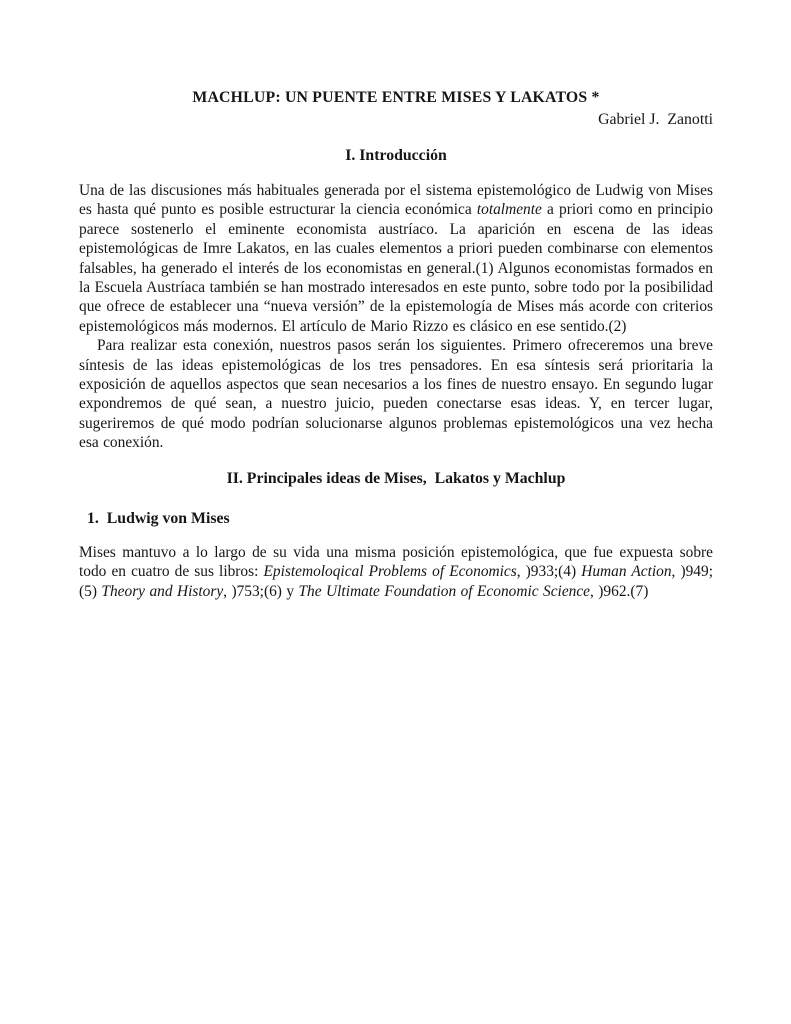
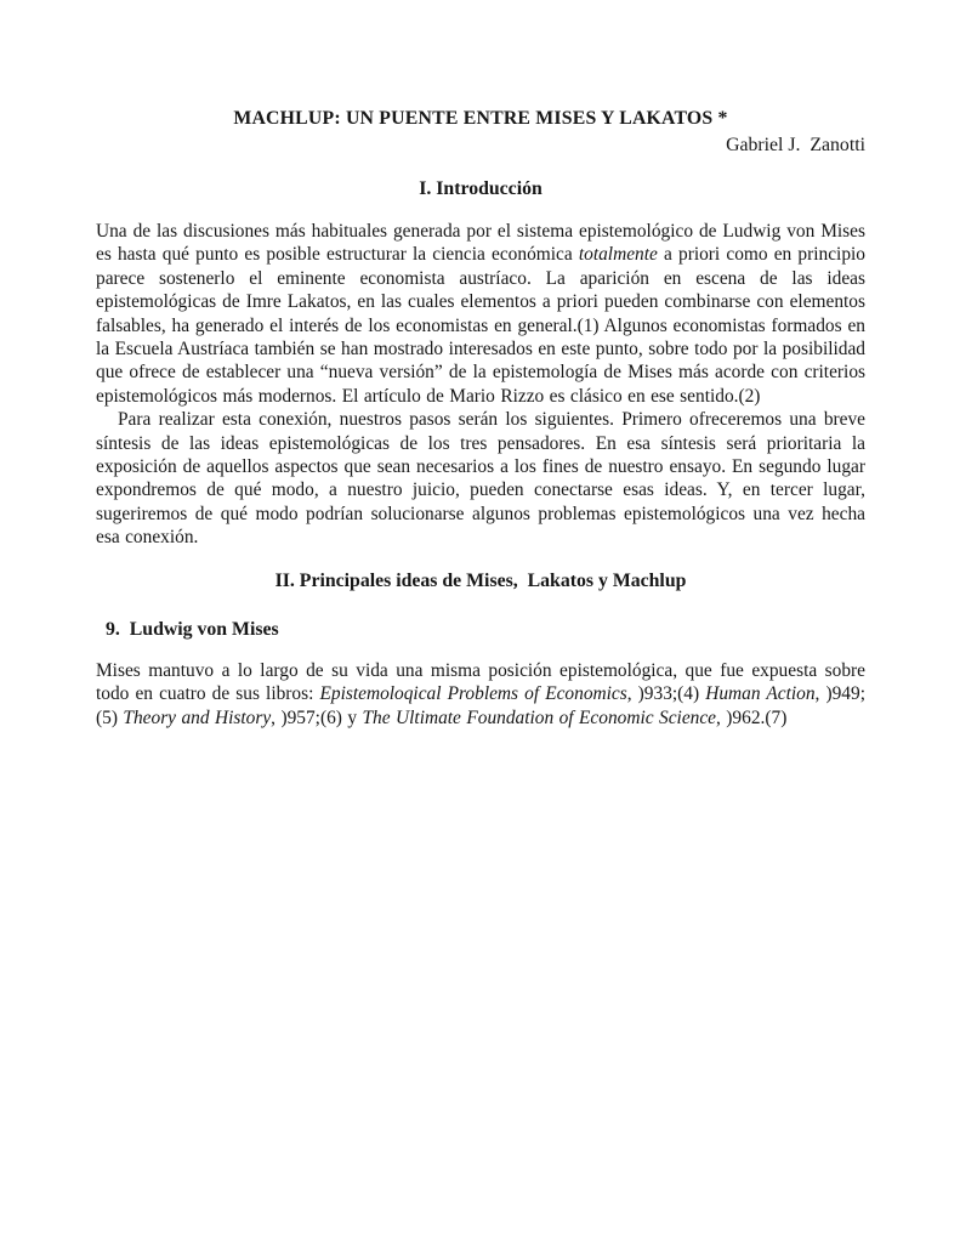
  MACHLUP: UN PUENTE ENTRE MISES Y LAKATOS *
  Gabriel J. Zanotti
  I. Introducción
  Una de las discusiones más habituales generada por el sistema epistemológico de Ludwig von Mises es hasta qué punto es posible estructurar la ciencia económica totalmente a priori como en principio parece sostenerlo el eminente economista austríaco. La aparición en escena de las ideas epistemológicas de Imre Lakatos, en las cuales elementos a priori pueden combinarse con elementos falsables, ha generado el interés de los economistas en general.(1) Algunos economistas formados en la Escuela Austríaca también se han mostrado interesados en este punto, sobre todo por la posibilidad que ofrece de establecer una “nueva versión” de la epistemología de Mises más acorde con criterios epistemológicos más modernos. El artículo de Mario Rizzo es clásico en ese sentido.(2)
- Para realizar esta conexión, nuestros pasos serán los siguientes. Primero ofreceremos una breve síntesis de las ideas epistemológicas de los tres pensadores. En esa síntesis será prioritaria la exposición de aquellos aspectos que sean necesarios a los fines de nuestro ensayo. En segundo lugar expondremos de qué sean, a nuestro juicio, pueden conectarse esas ideas. Y, en tercer lugar, sugeriremos de qué modo podrían solucionarse algunos problemas epistemológicos una vez hecha esa conexión.
+ Para realizar esta conexión, nuestros pasos serán los siguientes. Primero ofreceremos una breve síntesis de las ideas epistemológicas de los tres pensadores. En esa síntesis será prioritaria la exposición de aquellos aspectos que sean necesarios a los fines de nuestro ensayo. En segundo lugar expondremos de qué modo, a nuestro juicio, pueden conectarse esas ideas. Y, en tercer lugar, sugeriremos de qué modo podrían solucionarse algunos problemas epistemológicos una vez hecha esa conexión.
  II. Principales ideas de Mises, Lakatos y Machlup
- 1. Ludwig von Mises
+ 9. Ludwig von Mises
- Mises mantuvo a lo largo de su vida una misma posición epistemológica, que fue expuesta sobre todo en cuatro de sus libros: Epistemoloqical Problems of Economics, )933;(4) Human Action, )949;(5) Theory and History, )753;(6) y The Ultimate Foundation of Economic Science, )962.(7)
+ Mises mantuvo a lo largo de su vida una misma posición epistemológica, que fue expuesta sobre todo en cuatro de sus libros: Epistemoloqical Problems of Economics, )933;(4) Human Action, )949;(5) Theory and History, )957;(6) y The Ultimate Foundation of Economic Science, )962.(7)
